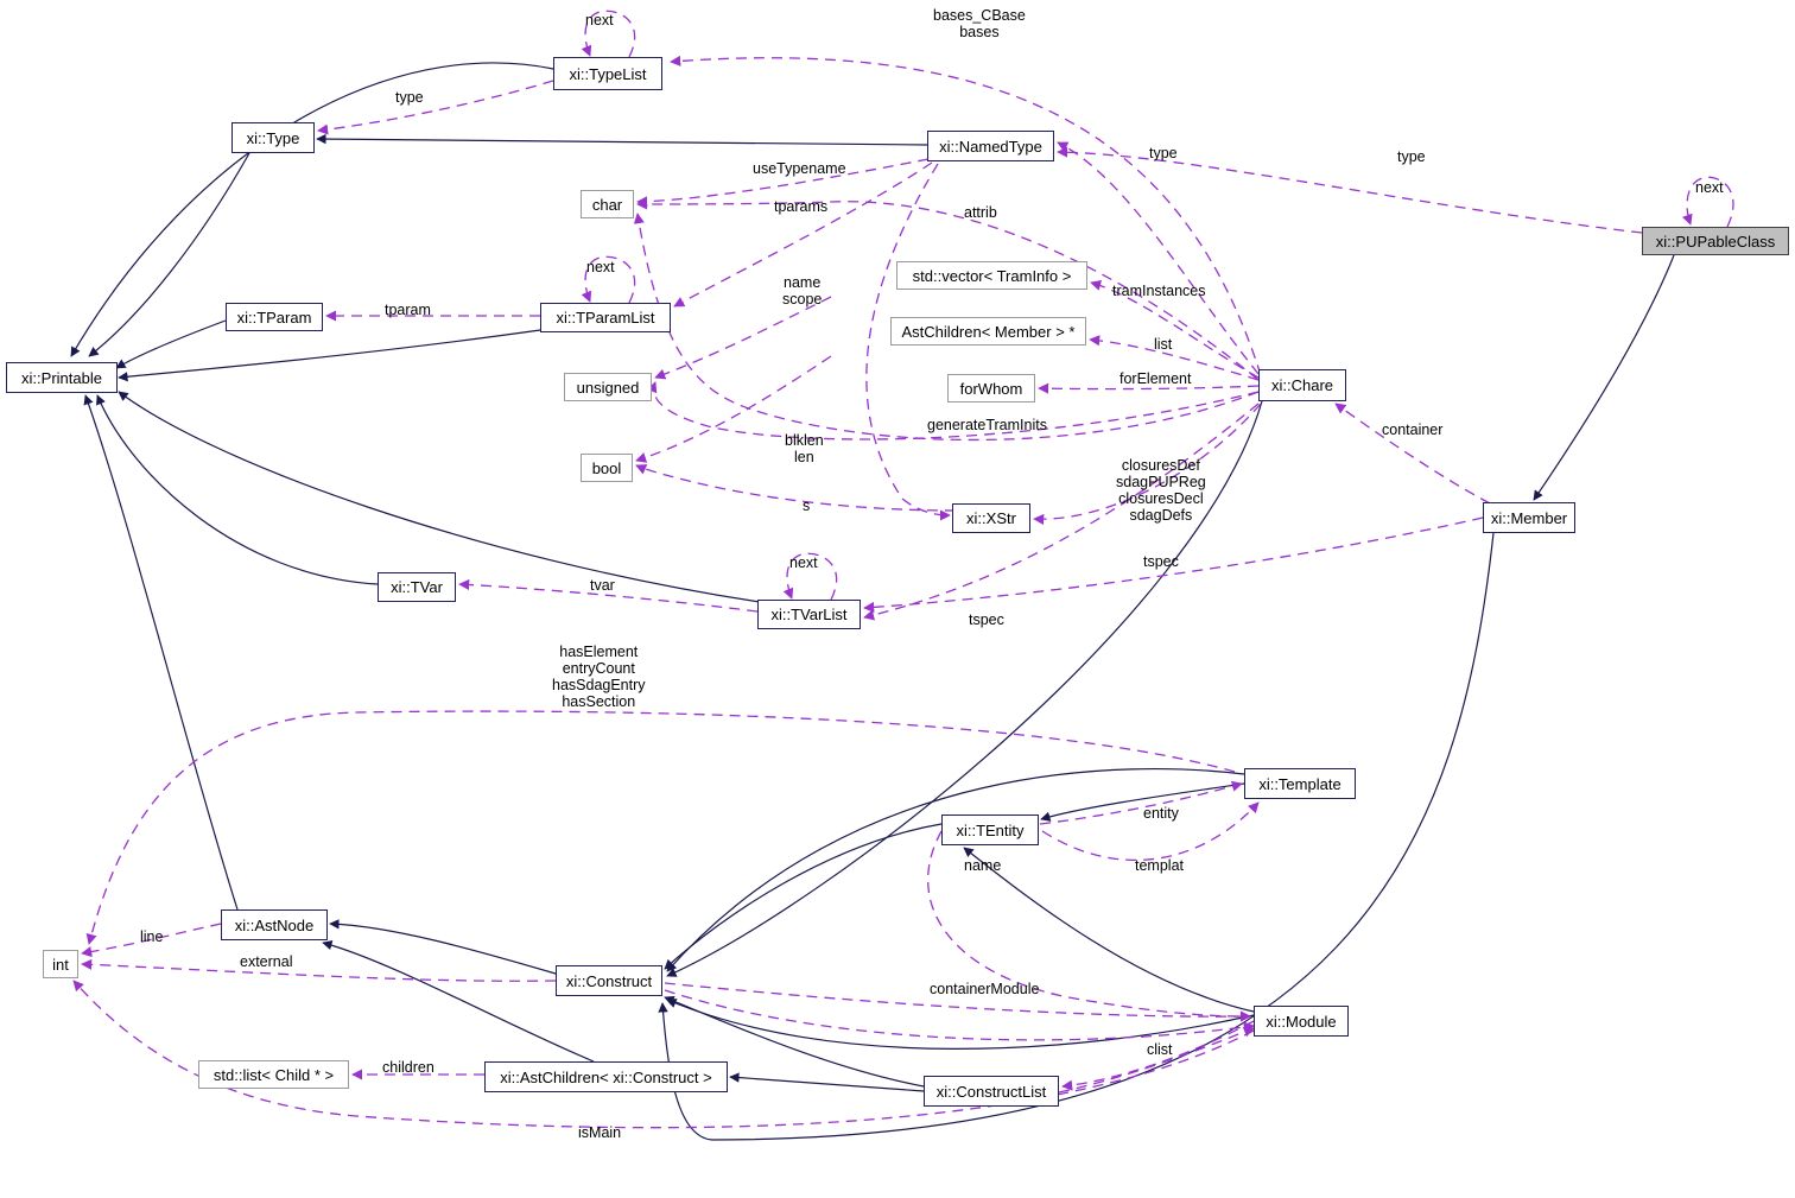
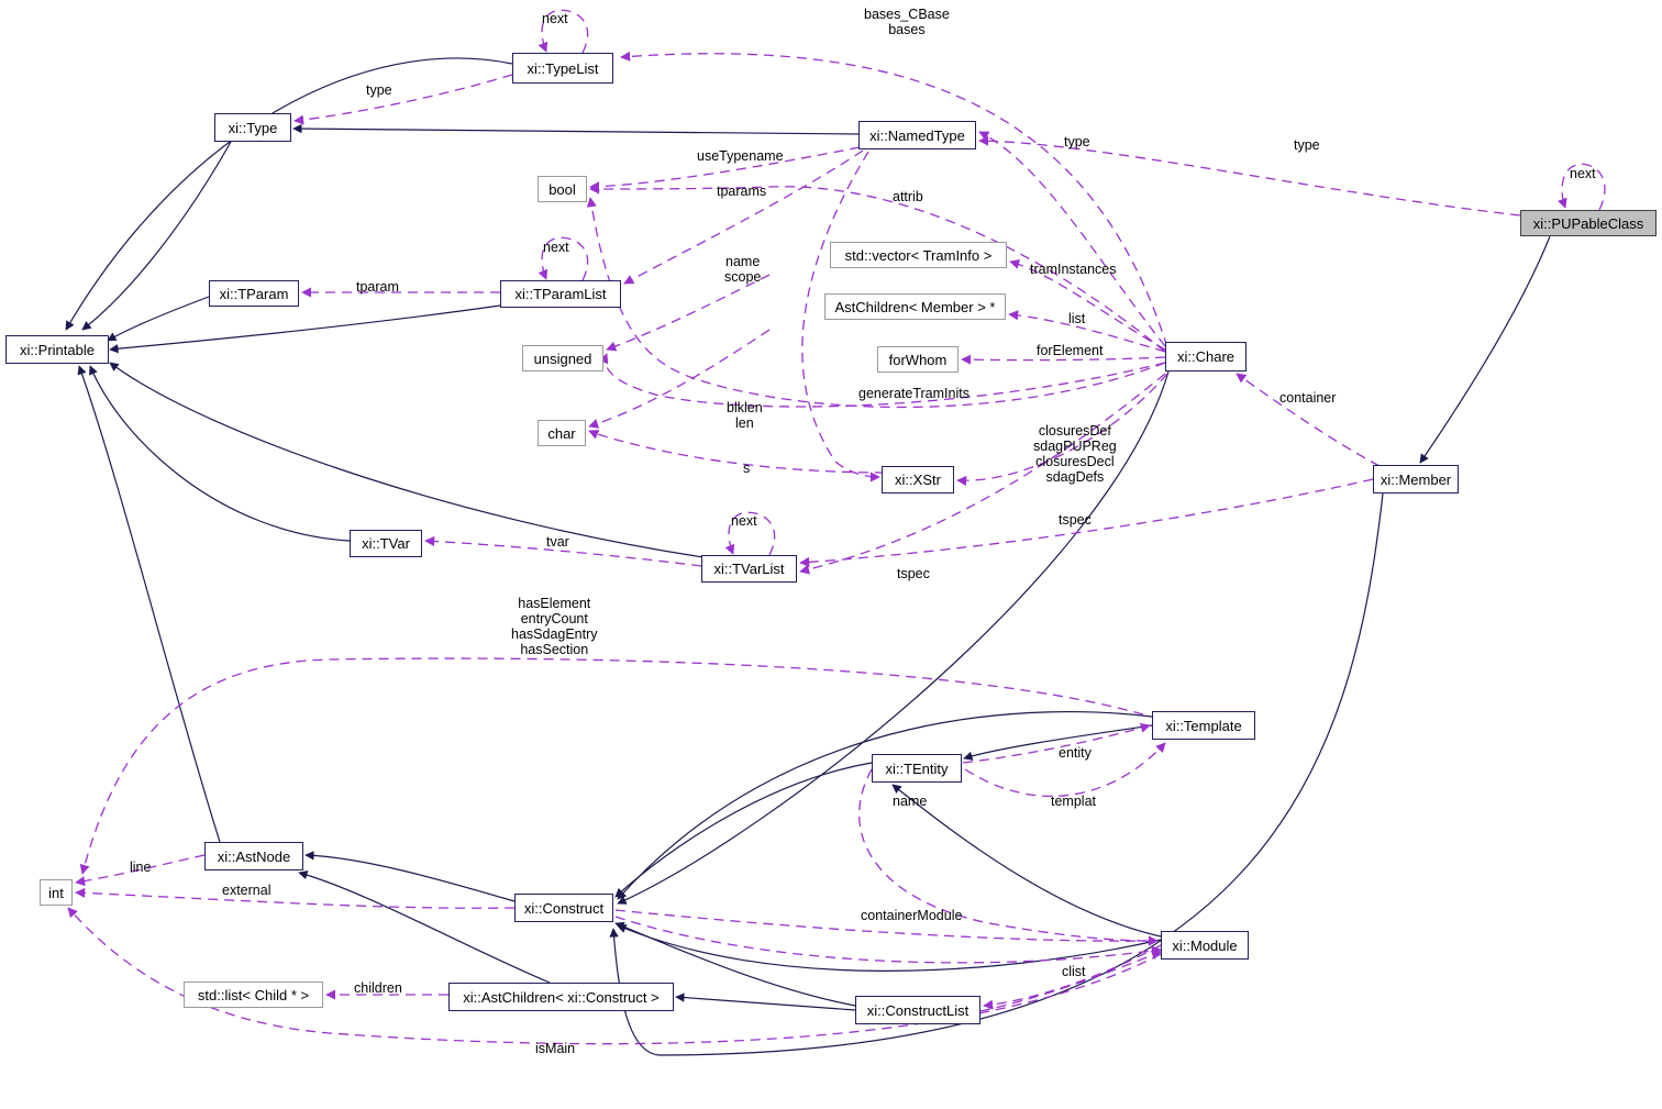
  xi::TypeList
  xi::Type
  xi::NamedType
  xi::PUPableClass
- char
+ bool
  std::vector< TramInfo >
  xi::TParam
  xi::TParamList
  AstChildren< Member > *
  xi::Printable
  unsigned
  forWhom
  xi::Chare
- bool
+ char
  xi::XStr
  xi::Member
  xi::TVar
  xi::TVarList
  xi::Template
  xi::TEntity
  xi::AstNode
  int
  xi::Construct
  xi::Module
  std::list< Child * >
  xi::AstChildren< xi::Construct >
  xi::ConstructList
  next
  bases_CBase
  bases
  type
  type
  type
  next
  useTypename
  tparams
  attrib
  next
  name
  scope
  tramInstances
  tparam
  list
  forElement
  container
  generateTramInits
  blklen
  len
  closuresDef
  sdagPUPReg
  closuresDecl
  sdagDefs
  s
  tspec
  next
  tvar
  tspec
  hasElement
  entryCount
  hasSdagEntry
  hasSection
  entity
  templat
  name
  line
  external
  containerModule
  clist
  children
  isMain
